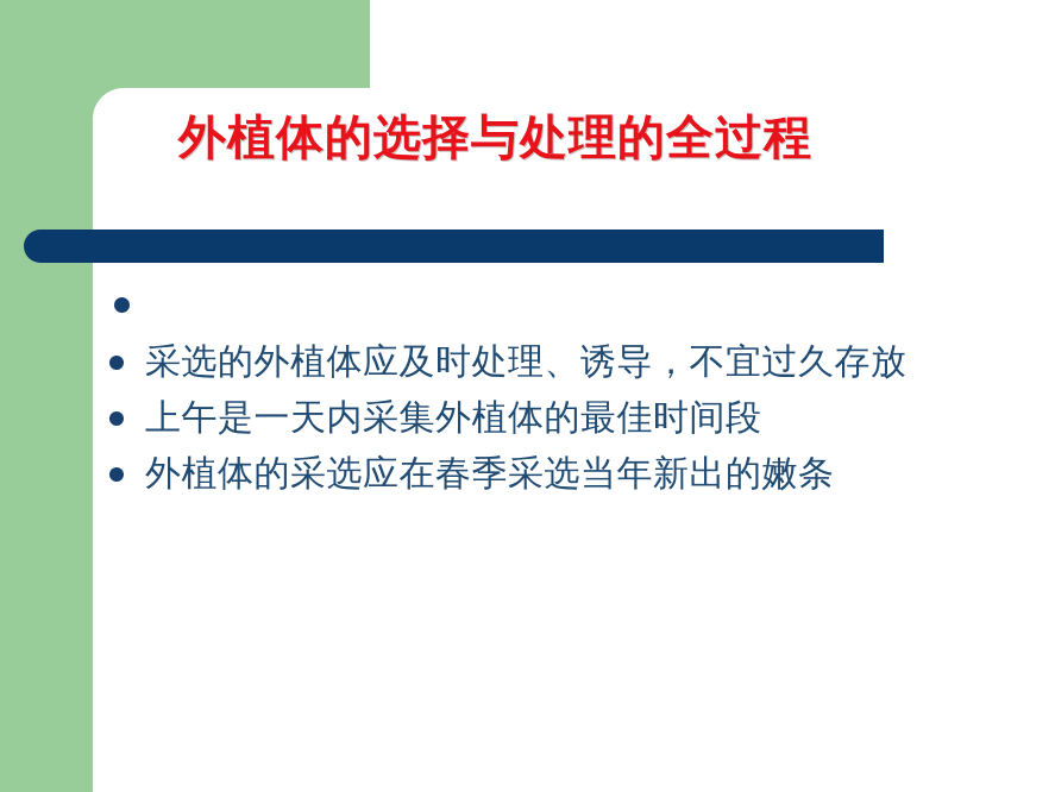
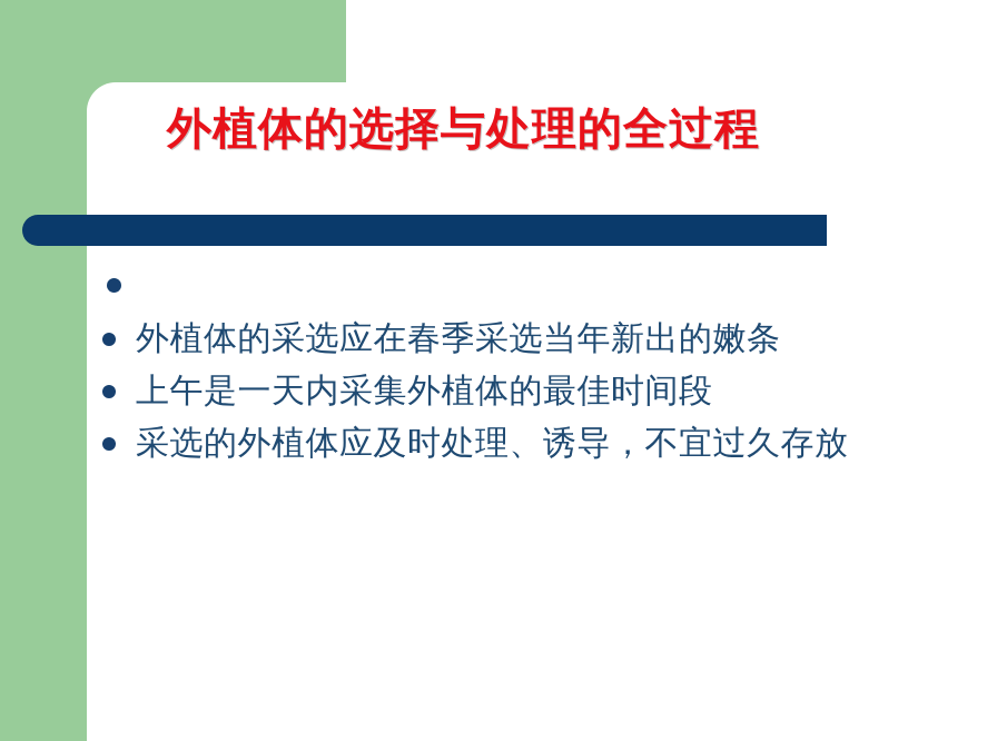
  外植体的选择与处理的全过程
- 采选的外植体应及时处理、诱导，不宜过久存放
+ 外植体的采选应在春季采选当年新出的嫩条
  上午是一天内采集外植体的最佳时间段
- 外植体的采选应在春季采选当年新出的嫩条
+ 采选的外植体应及时处理、诱导，不宜过久存放
